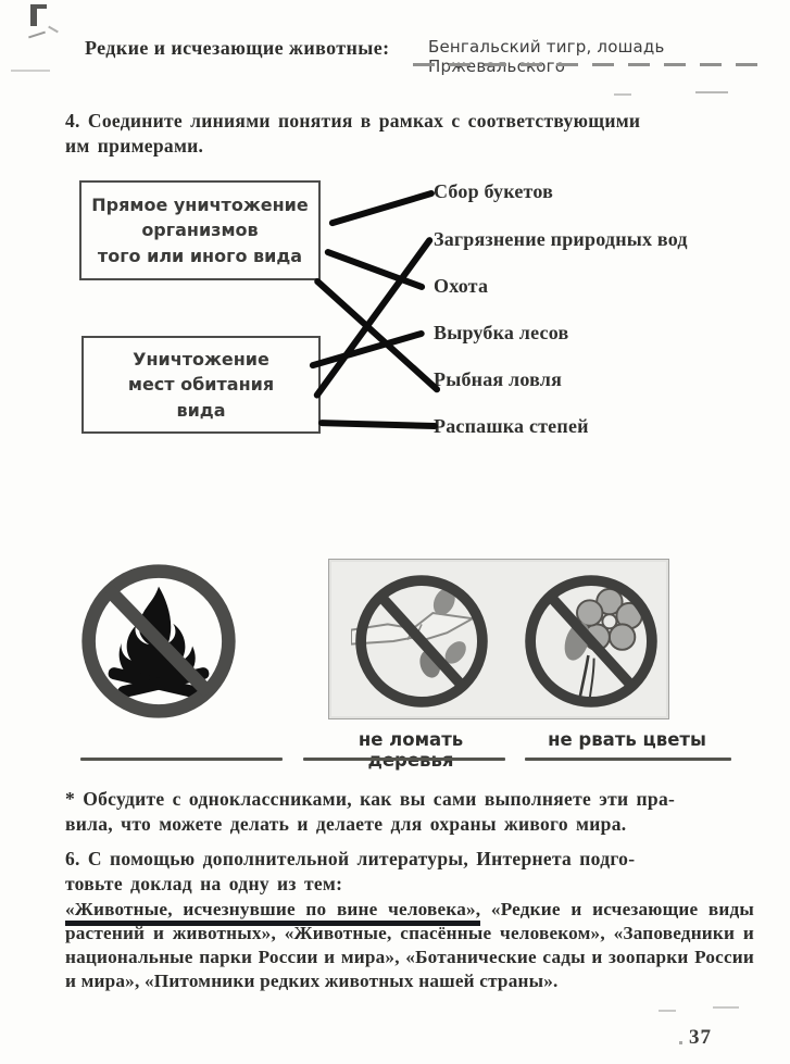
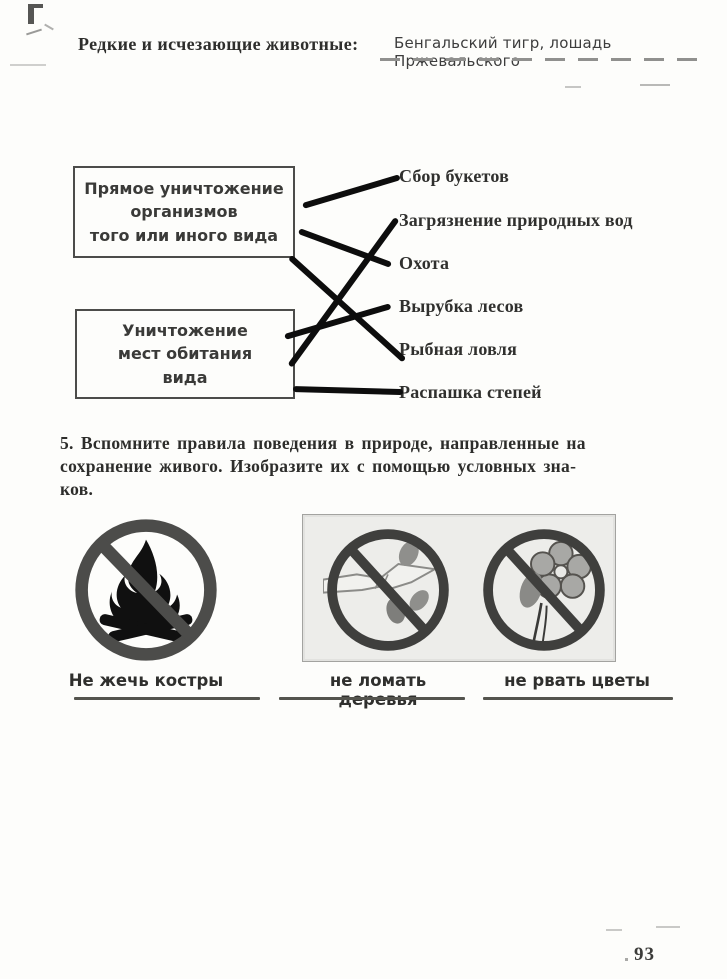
  Редкие и исчезающие животные:
  Бенгальский тигр, лошадь Пржевальского
- 4. Соедините линиями понятия в рамках с соответствующими
- им примерами.
  Прямое уничтожение
  организмов
  того или иного вида
  Уничтожение
  мест обитания
  вида
  Сбор букетов
  Загрязнение природных вод
  Охота
  Вырубка лесов
  Рыбная ловля
  Распашка степей
+ 5. Вспомните правила поведения в природе, направленные на
+ сохранение живого. Изобразите их с помощью условных зна-
+ ков.
+ Не жечь костры
  не рвать цветы
- * Обсудите с одноклассниками, как вы сами выполняете эти пра-
- вила, что можете делать и делаете для охраны живого мира.
- 6. С помощью дополнительной литературы, Интернета подго-
- товьте доклад на одну из тем:
- «Животные, исчезнувшие по вине человека», «Редкие и исчезающие виды растений и животных», «Животные, спасённые человеком», «Заповедники и национальные парки России и мира», «Ботанические сады и зоопарки России и мира», «Питомники редких животных нашей страны».
- 37
+ 93
